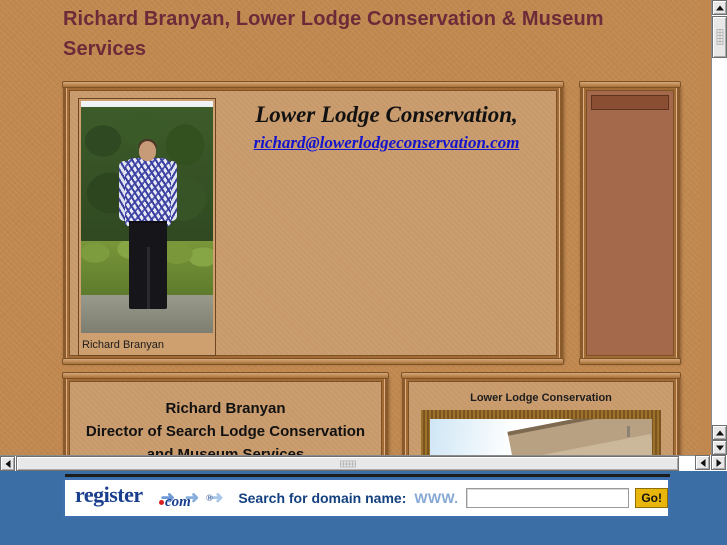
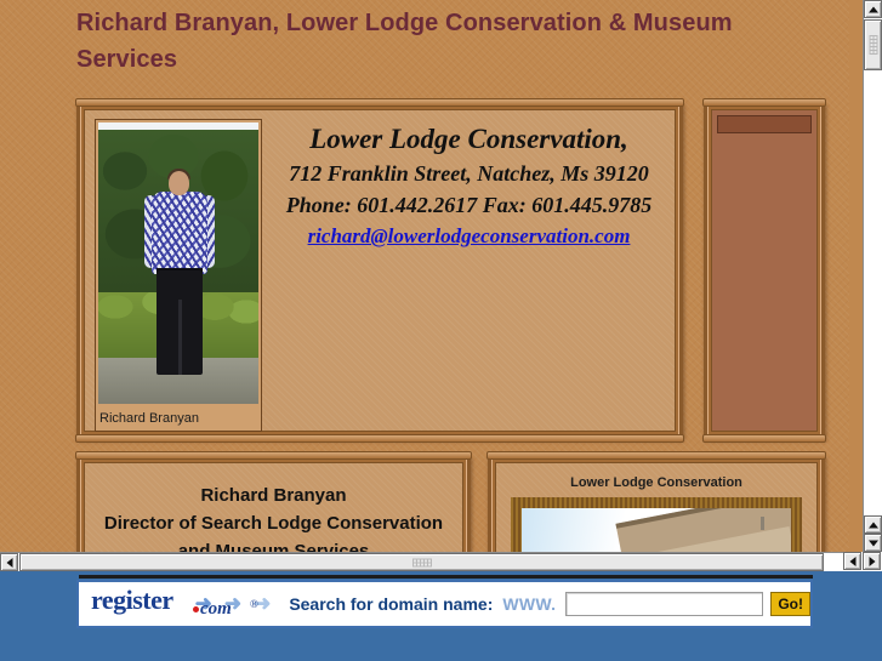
  Richard Branyan, Lower Lodge Conservation & Museum Services
  Richard Branyan
  Lower Lodge Conservation,
+ 712 Franklin Street, Natchez, Ms 39120
+ Phone: 601.442.2617 Fax: 601.445.9785
  richard@lowerlodgeconservation.com
  Richard Branyan
  Director of Search Lodge Conservation
  Lower Lodge Conservation
  register
  com
  ®
  ➜
  ➜
  ➜
  Search for domain name:
  WWW.
  Go!
